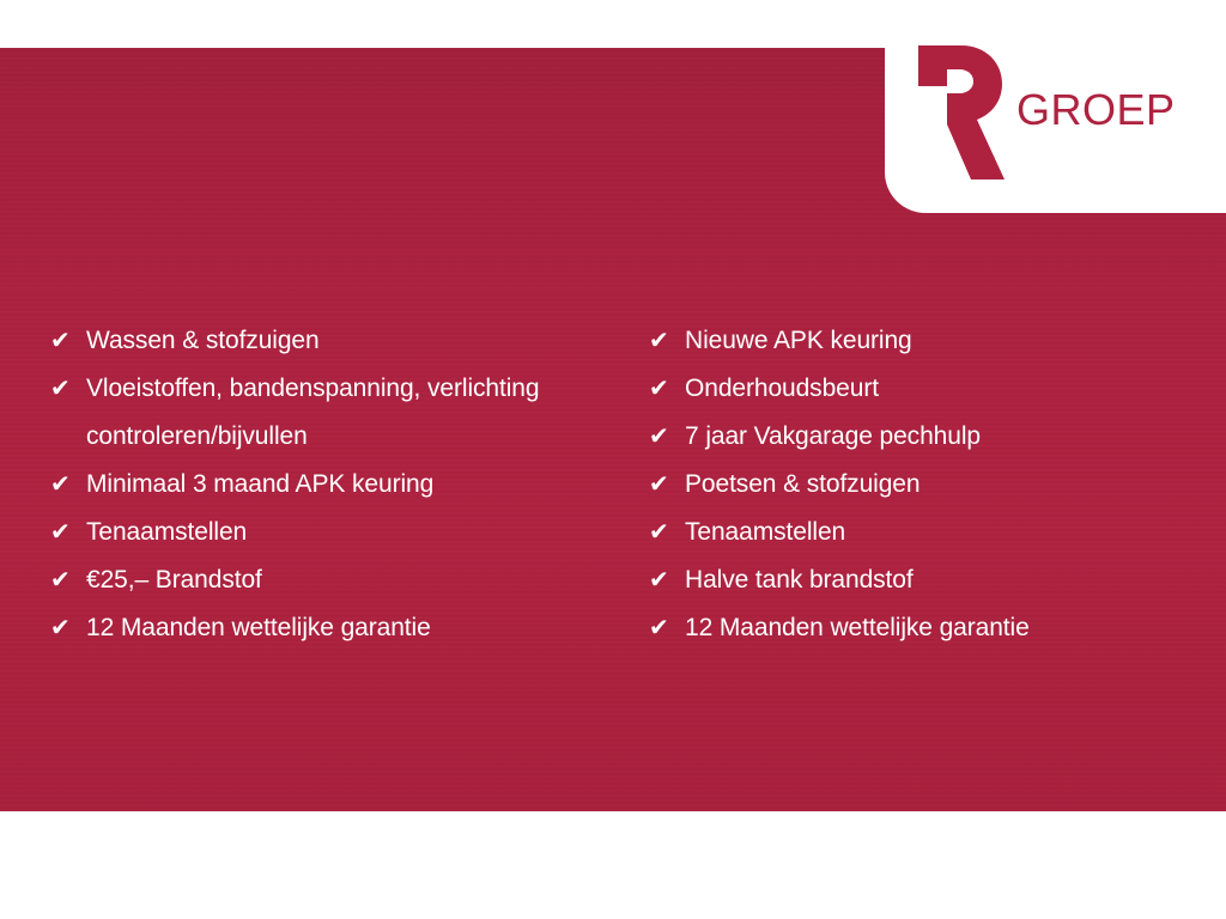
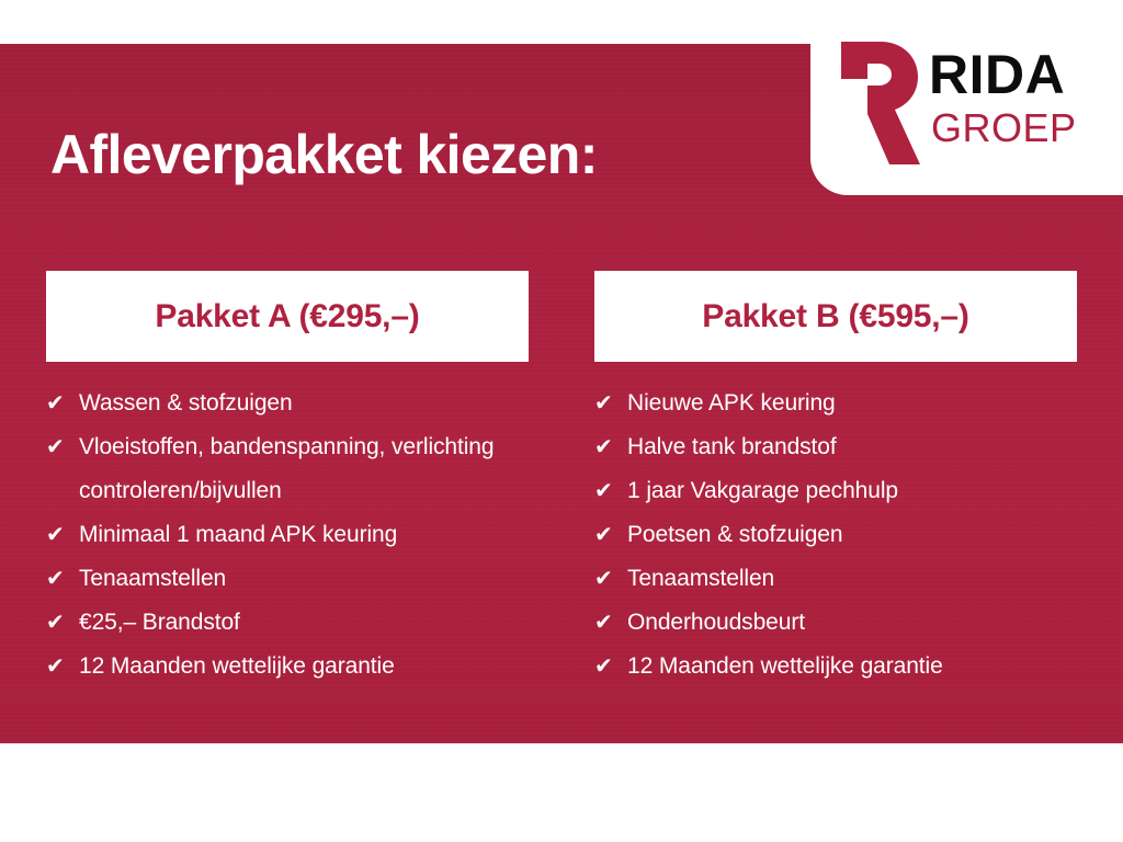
+ RIDA
  GROEP
+ Afleverpakket kiezen:
+ Pakket A (€295,–)
  ✔
  Wassen & stofzuigen
  ✔
  Vloeistoffen, bandenspanning, verlichting controleren/bijvullen
  ✔
- Minimaal 3 maand APK keuring
+ Minimaal 1 maand APK keuring
  ✔
  Tenaamstellen
  ✔
  €25,– Brandstof
  ✔
  12 Maanden wettelijke garantie
+ Pakket B (€595,–)
  ✔
  Nieuwe APK keuring
  ✔
- Onderhoudsbeurt
+ Halve tank brandstof
  ✔
- 7 jaar Vakgarage pechhulp
+ 1 jaar Vakgarage pechhulp
  ✔
  Poetsen & stofzuigen
  ✔
  Tenaamstellen
  ✔
- Halve tank brandstof
+ Onderhoudsbeurt
  ✔
  12 Maanden wettelijke garantie
